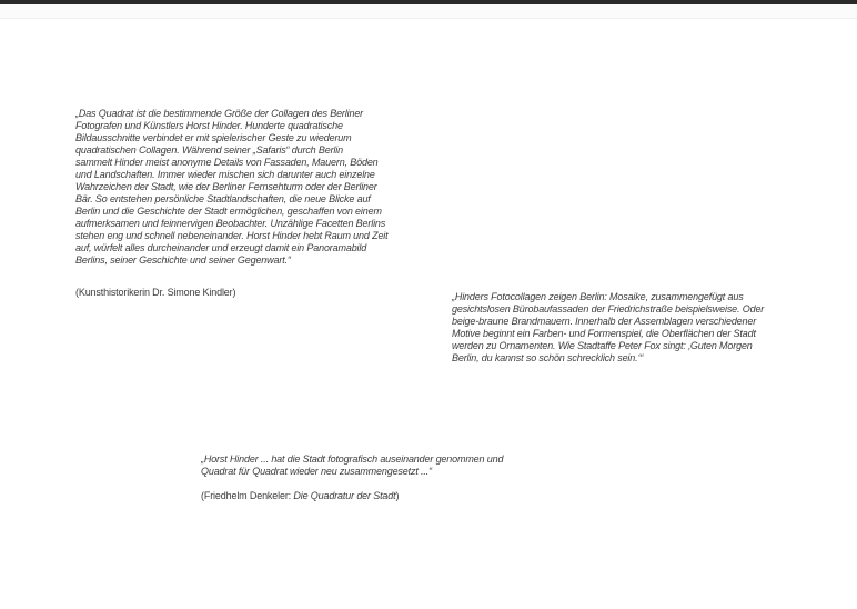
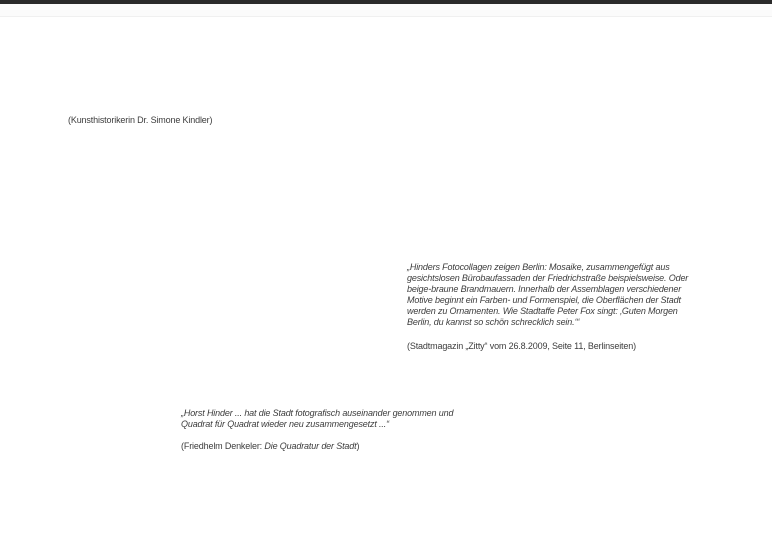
- „Das Quadrat ist die bestimmende Größe der Collagen des Berliner
- Fotografen und Künstlers Horst Hinder. Hunderte quadratische
- Bildausschnitte verbindet er mit spielerischer Geste zu wiederum
- quadratischen Collagen. Während seiner „Safaris“ durch Berlin
- sammelt Hinder meist anonyme Details von Fassaden, Mauern, Böden
- und Landschaften. Immer wieder mischen sich darunter auch einzelne
- Wahrzeichen der Stadt, wie der Berliner Fernsehturm oder der Berliner
- Bär. So entstehen persönliche Stadtlandschaften, die neue Blicke auf
- Berlin und die Geschichte der Stadt ermöglichen, geschaffen von einem
- aufmerksamen und feinnervigen Beobachter. Unzählige Facetten Berlins
- stehen eng und schnell nebeneinander. Horst Hinder hebt Raum und Zeit
- auf, würfelt alles durcheinander und erzeugt damit ein Panoramabild
- Berlins, seiner Geschichte und seiner Gegenwart.“
  (Kunsthistorikerin Dr. Simone Kindler)
  „Hinders Fotocollagen zeigen Berlin: Mosaike, zusammengefügt aus
  gesichtslosen Bürobaufassaden der Friedrichstraße beispielsweise. Oder
  beige-braune Brandmauern. Innerhalb der Assemblagen verschiedener
  Motive beginnt ein Farben- und Formenspiel, die Oberflächen der Stadt
  werden zu Ornamenten. Wie Stadtaffe Peter Fox singt: ‚Guten Morgen
  Berlin, du kannst so schön schrecklich sein.‘“
+ (Stadtmagazin „Zitty“ vom 26.8.2009, Seite 11, Berlinseiten)
  „Horst Hinder ... hat die Stadt fotografisch auseinander genommen und
  Quadrat für Quadrat wieder neu zusammengesetzt ...“
  (Friedhelm Denkeler: Die Quadratur der Stadt)
